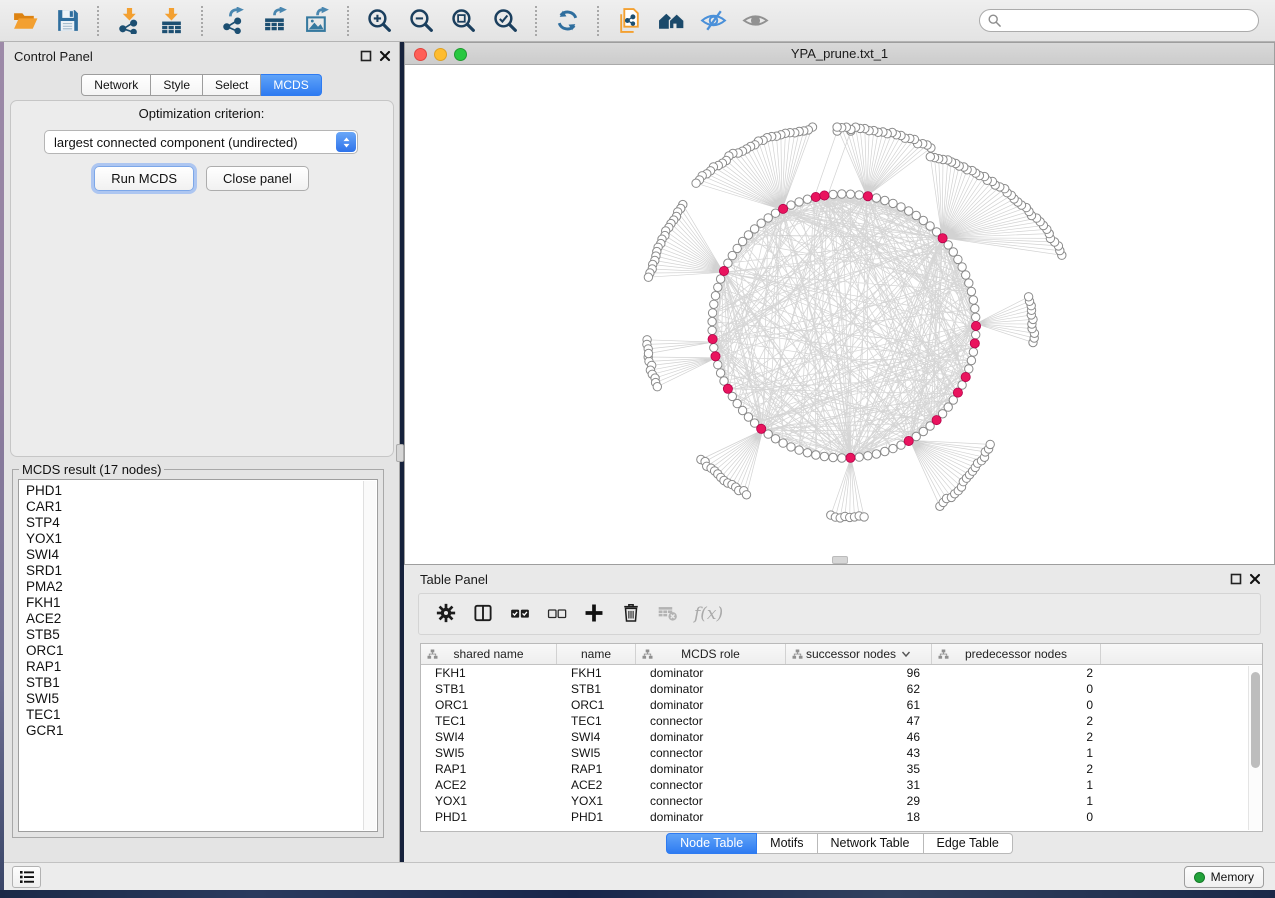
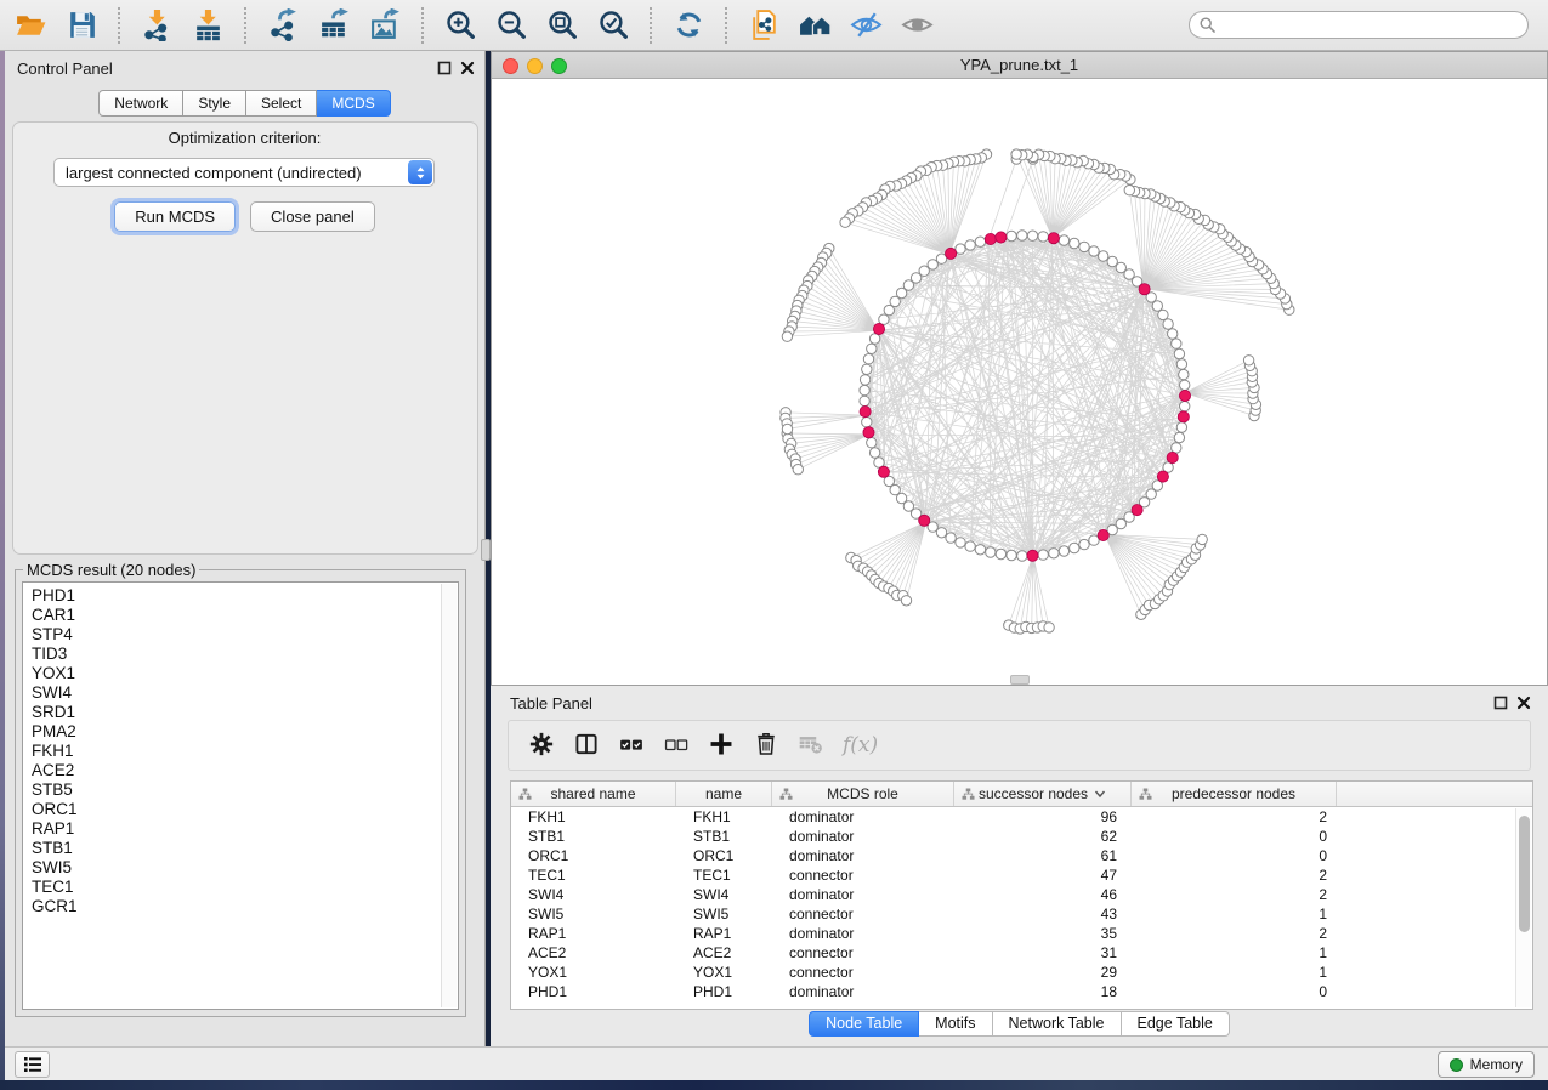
  Control Panel
  Network
  Style
  Select
  MCDS
  Optimization criterion:
  largest connected component (undirected)
  Run MCDS
  Close panel
- MCDS result (17 nodes)
+ MCDS result (20 nodes)
  PHD1
  CAR1
  STP4
+ TID3
  YOX1
  SWI4
  SRD1
  PMA2
  FKH1
  ACE2
  STB5
  ORC1
  RAP1
  STB1
  SWI5
  TEC1
  GCR1
  YPA_prune.txt_1
  Table Panel
  f(x)
  shared name
  name
  MCDS role
  successor nodes
  predecessor nodes
  FKH1
  FKH1
  dominator
  96
  2
  STB1
  STB1
  dominator
  62
  0
  ORC1
  ORC1
  dominator
  61
  0
  TEC1
  TEC1
  connector
  47
  2
  SWI4
  SWI4
  dominator
  46
  2
  SWI5
  SWI5
  connector
  43
  1
  RAP1
  RAP1
  dominator
  35
  2
  ACE2
  ACE2
  connector
  31
  1
  YOX1
  YOX1
  connector
  29
  1
  PHD1
  PHD1
  dominator
  18
  0
  Node Table
  Motifs
  Network Table
  Edge Table
  Memory
